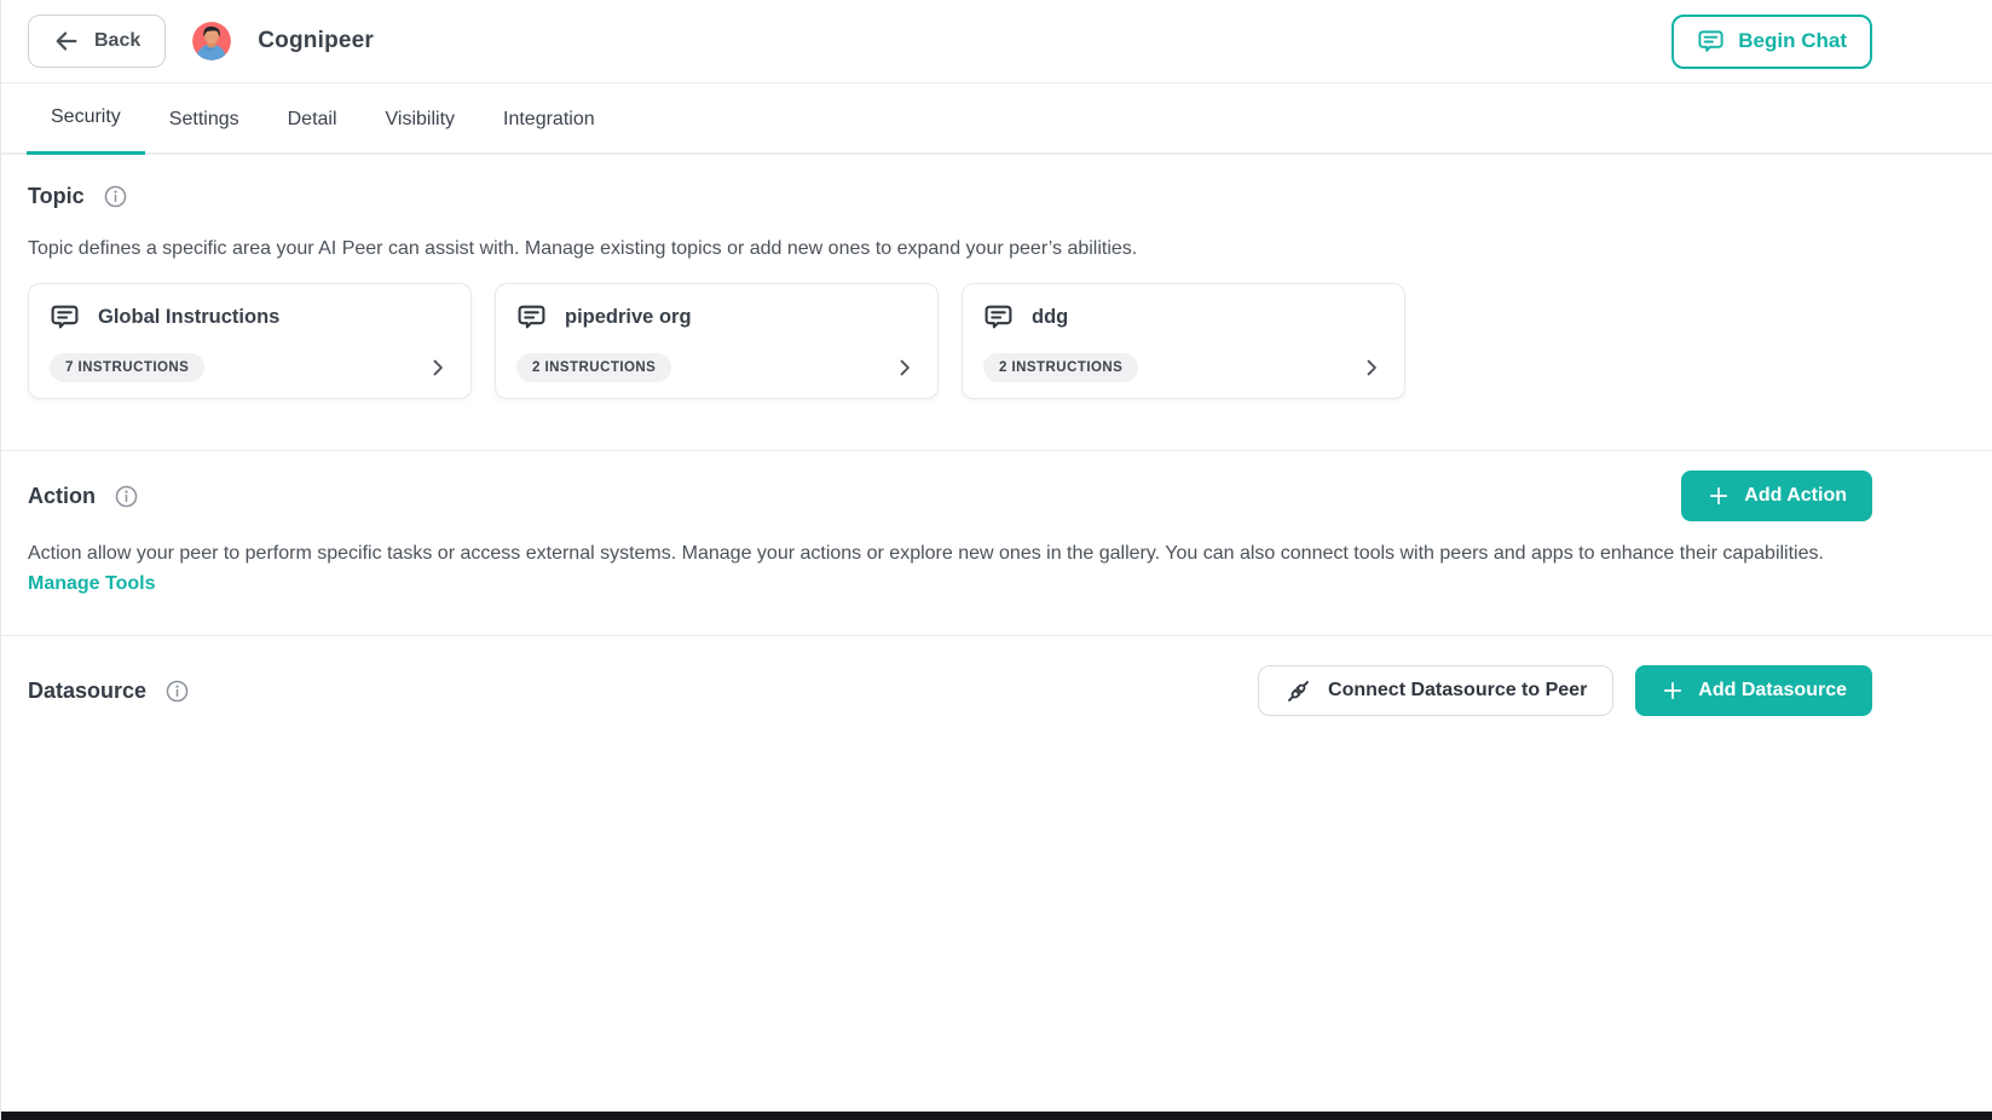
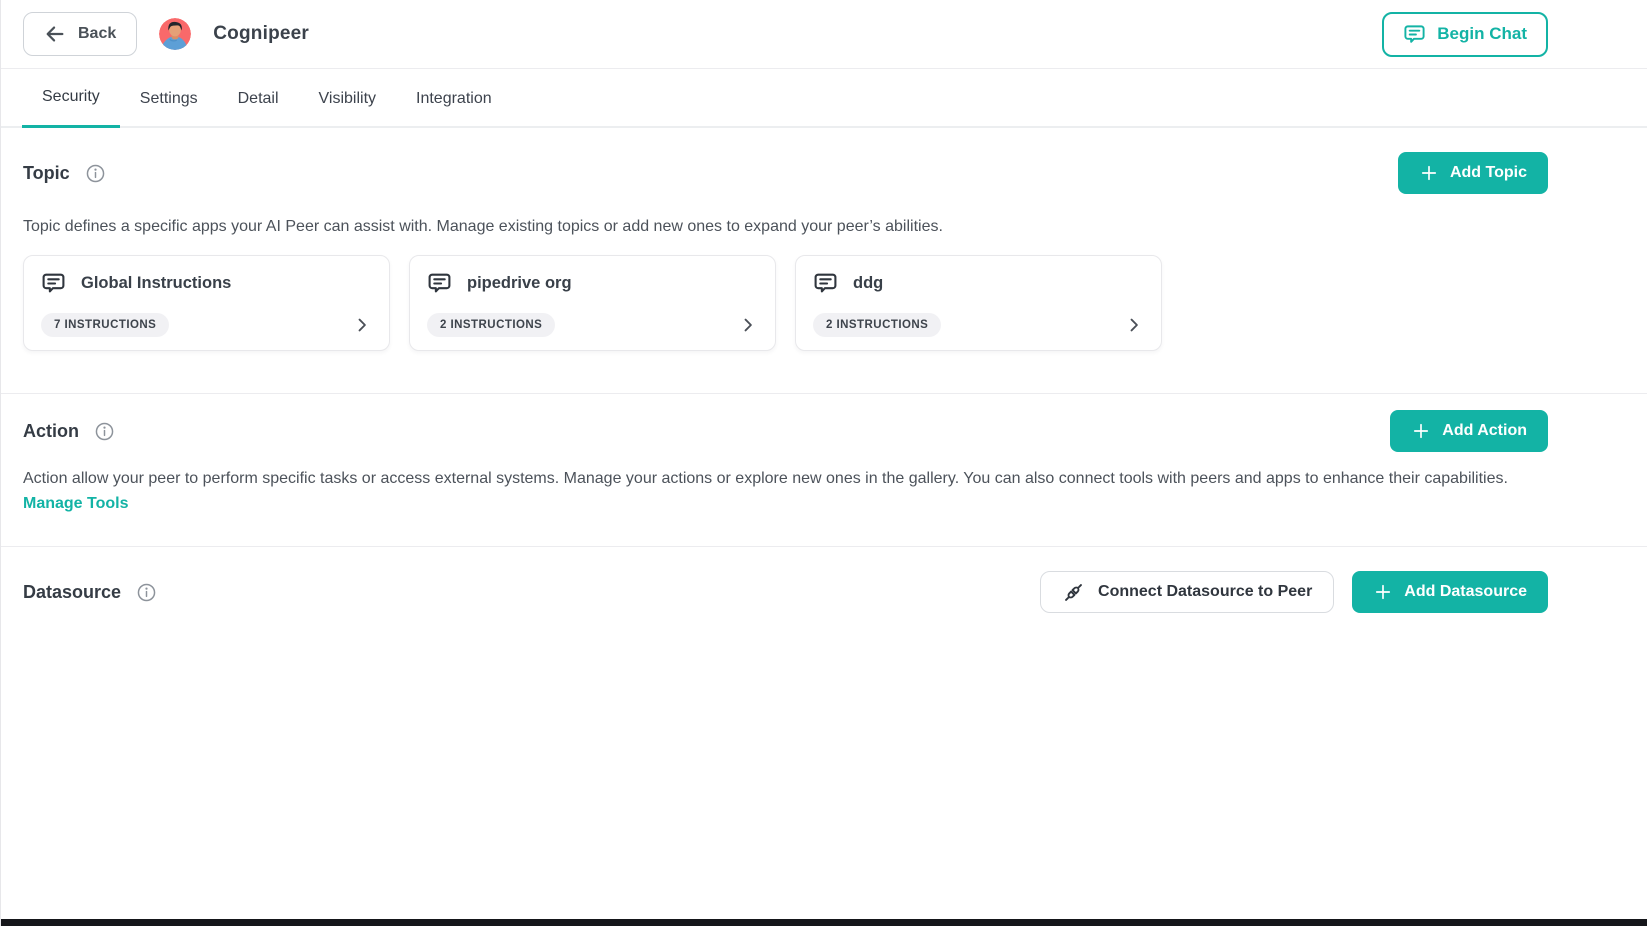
  Back
  Cognipeer
  Begin Chat
  Security
  Settings
  Detail
  Visibility
  Integration
  Topic
+ Add Topic
- Topic defines a specific area your AI Peer can assist with. Manage existing topics or add new ones to expand your peer’s abilities.
+ Topic defines a specific apps your AI Peer can assist with. Manage existing topics or add new ones to expand your peer’s abilities.
  Global Instructions
  7 INSTRUCTIONS
  pipedrive org
  2 INSTRUCTIONS
  ddg
  2 INSTRUCTIONS
  Action
  Add Action
  Action allow your peer to perform specific tasks or access external systems. Manage your actions or explore new ones in the gallery. You can also connect tools with peers and apps to enhance their capabilities. Manage Tools
  Datasource
  Connect Datasource to Peer
  Add Datasource
